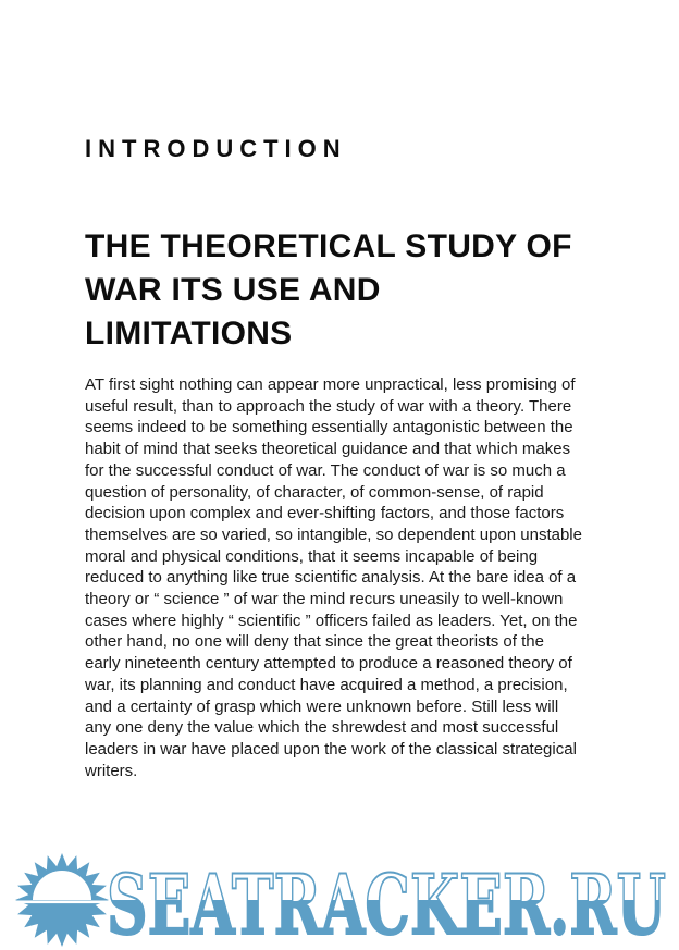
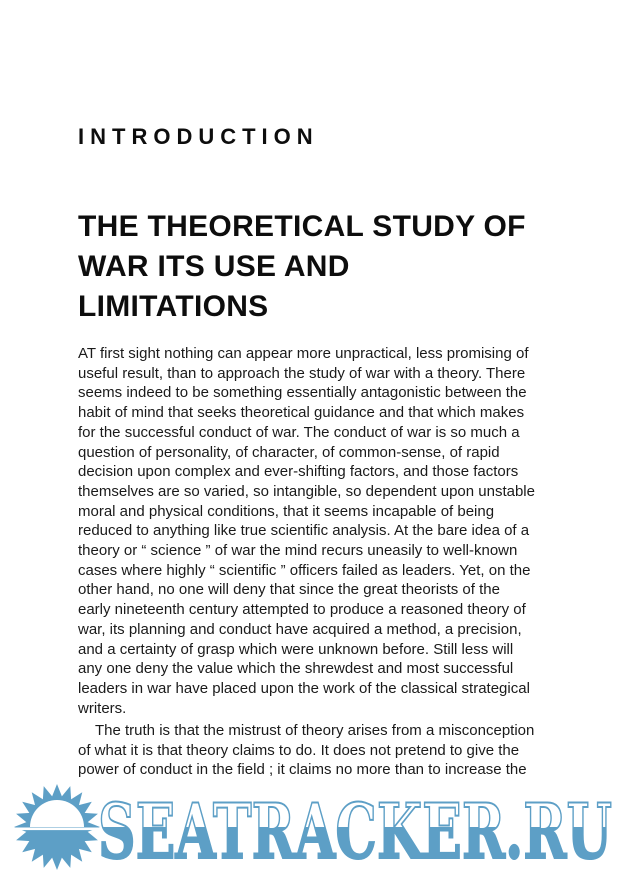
  INTRODUCTION
  THE THEORETICAL STUDY OF
  WAR ITS USE AND
  LIMITATIONS
  AT first sight nothing can appear more unpractical, less promising of
  useful result, than to approach the study of war with a theory. There
  seems indeed to be something essentially antagonistic between the
  habit of mind that seeks theoretical guidance and that which makes
  for the successful conduct of war. The conduct of war is so much a
  question of personality, of character, of common-sense, of rapid
  decision upon complex and ever-shifting factors, and those factors
  themselves are so varied, so intangible, so dependent upon unstable
  moral and physical conditions, that it seems incapable of being
  reduced to anything like true scientific analysis. At the bare idea of a
  theory or “ science ” of war the mind recurs uneasily to well-known
  cases where highly “ scientific ” officers failed as leaders. Yet, on the
  other hand, no one will deny that since the great theorists of the
  early nineteenth century attempted to produce a reasoned theory of
  war, its planning and conduct have acquired a method, a precision,
  and a certainty of grasp which were unknown before. Still less will
  any one deny the value which the shrewdest and most successful
  leaders in war have placed upon the work of the classical strategical
  writers.
+ The truth is that the mistrust of theory arises from a misconception
+ of what it is that theory claims to do. It does not pretend to give the
+ power of conduct in the field ; it claims no more than to increase the
  SEATRACKER.RU
